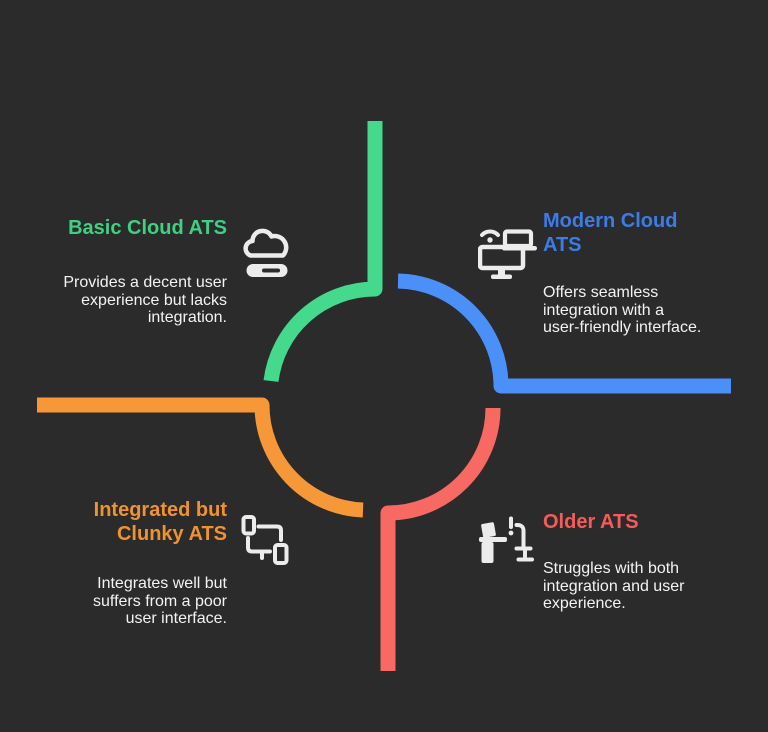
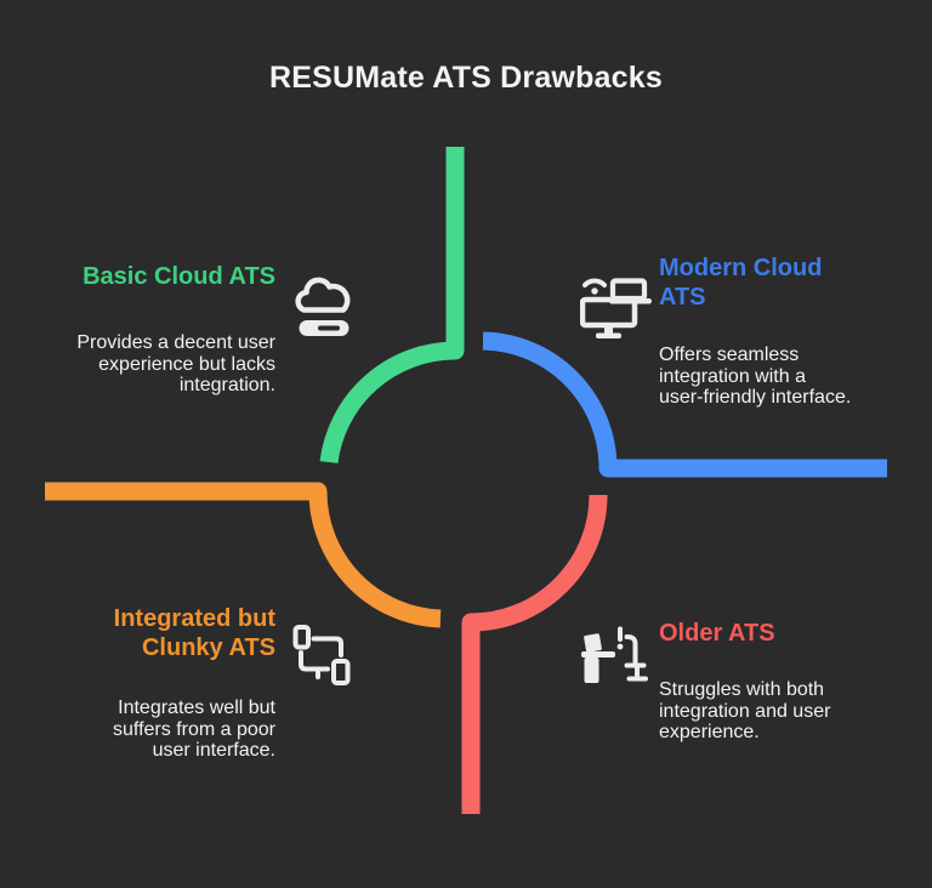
+ RESUMate ATS Drawbacks
  Basic Cloud ATS
  Provides a decent user
  experience but lacks
  integration.
  Modern Cloud
  ATS
  Offers seamless
  integration with a
  user-friendly interface.
  Integrated but
  Clunky ATS
  Integrates well but
  suffers from a poor
  user interface.
  Older ATS
  Struggles with both
  integration and user
  experience.
